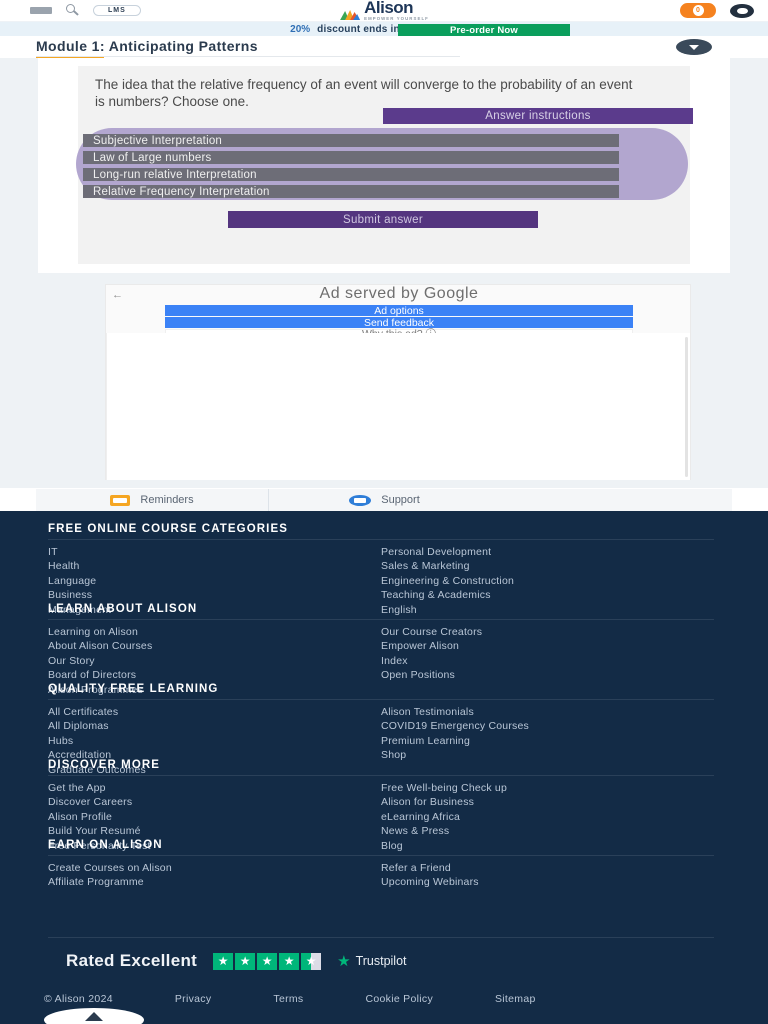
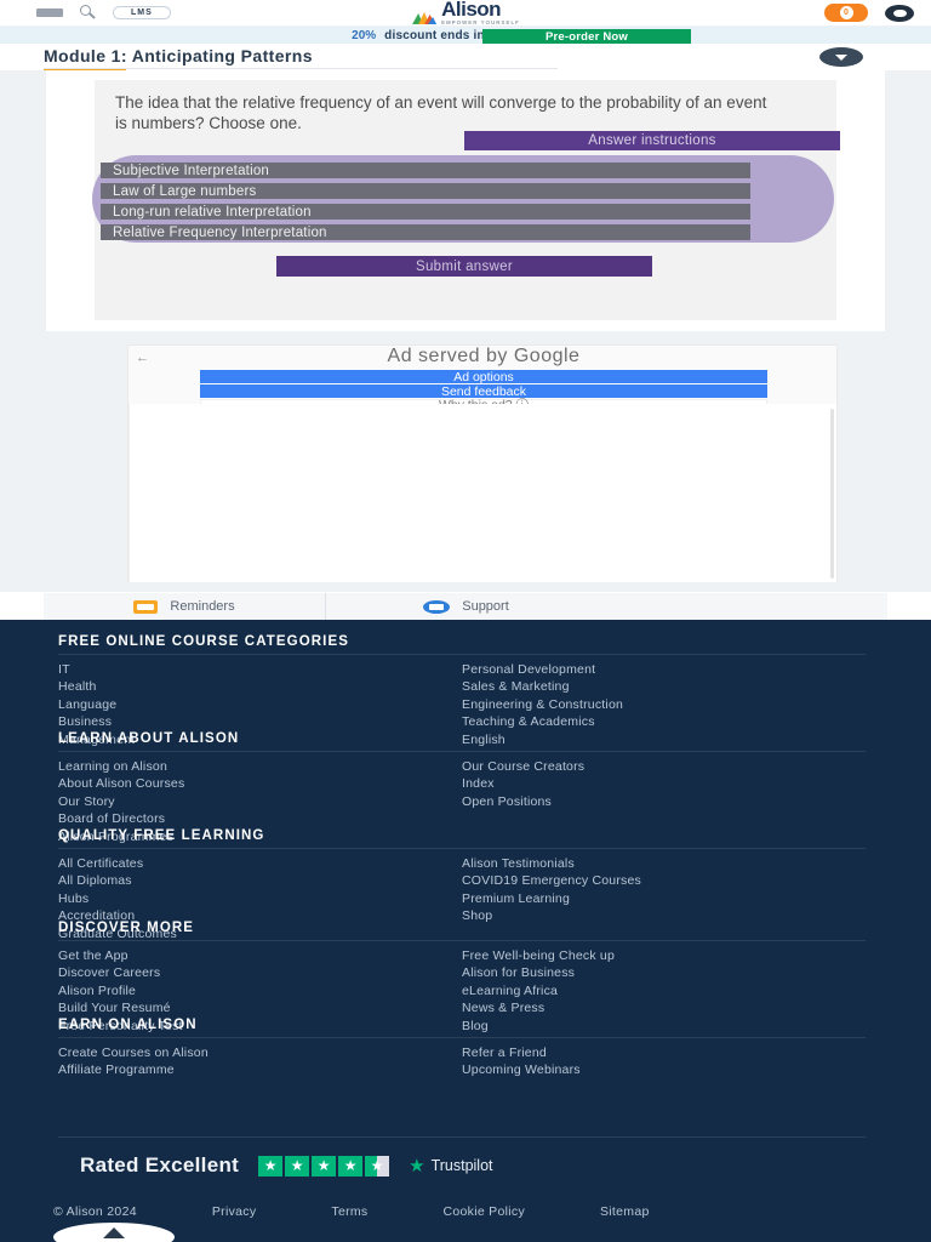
  Alison
  20%
  discount ends in
  Pre-order Now
  Module 1: Anticipating Patterns
  The idea that the relative frequency of an event will converge to the probability of an event is numbers? Choose one.
  Answer instructions
  Subjective Interpretation
  Law of Large numbers
  Long-run relative Interpretation
  Relative Frequency Interpretation
  Submit answer
  ←
  Ad served by Google
  Ad options
  Send feedback
  Reminders
  Support
  FREE ONLINE COURSE CATEGORIES
  IT
  Health
  Language
  Business
  Management
  Personal Development
  Sales & Marketing
  Engineering & Construction
  Teaching & Academics
  English
  LEARN ABOUT ALISON
  Learning on Alison
  About Alison Courses
  Our Story
  Board of Directors
  Alison Programmes
  Our Course Creators
- Empower Alison
  Index
  Open Positions
  QUALITY FREE LEARNING
  All Certificates
  All Diplomas
  Hubs
  Accreditation
  Graduate Outcomes
  Alison Testimonials
  COVID19 Emergency Courses
  Premium Learning
  Shop
  DISCOVER MORE
  Get the App
  Discover Careers
  Alison Profile
  Build Your Resumé
  Free Personality Test
  Free Well-being Check up
  Alison for Business
  eLearning Africa
  News & Press
  Blog
  EARN ON ALISON
  Create Courses on Alison
  Affiliate Programme
  Refer a Friend
  Upcoming Webinars
  Rated Excellent
  ★
  ★
  ★
  ★
  ★
  ★
  Trustpilot
  © Alison 2024
  Privacy
  Terms
  Cookie Policy
  Sitemap
